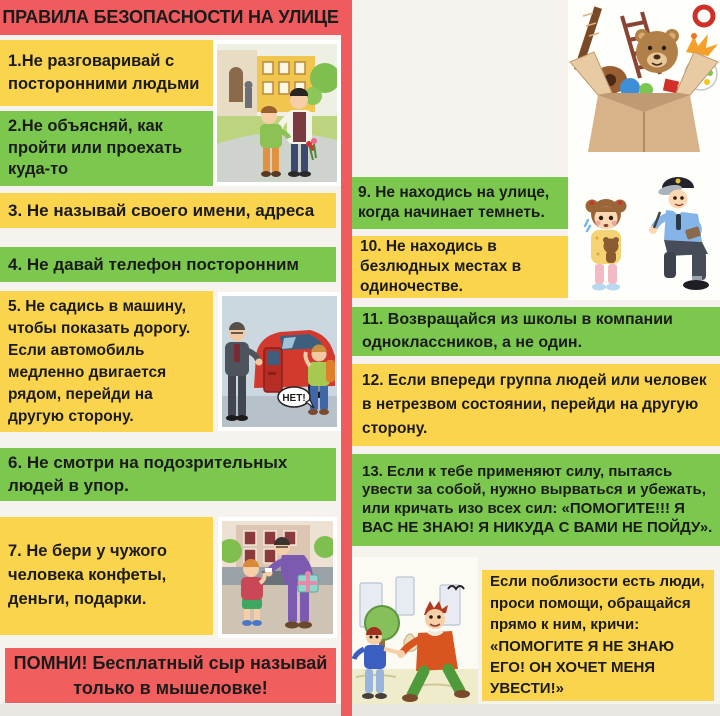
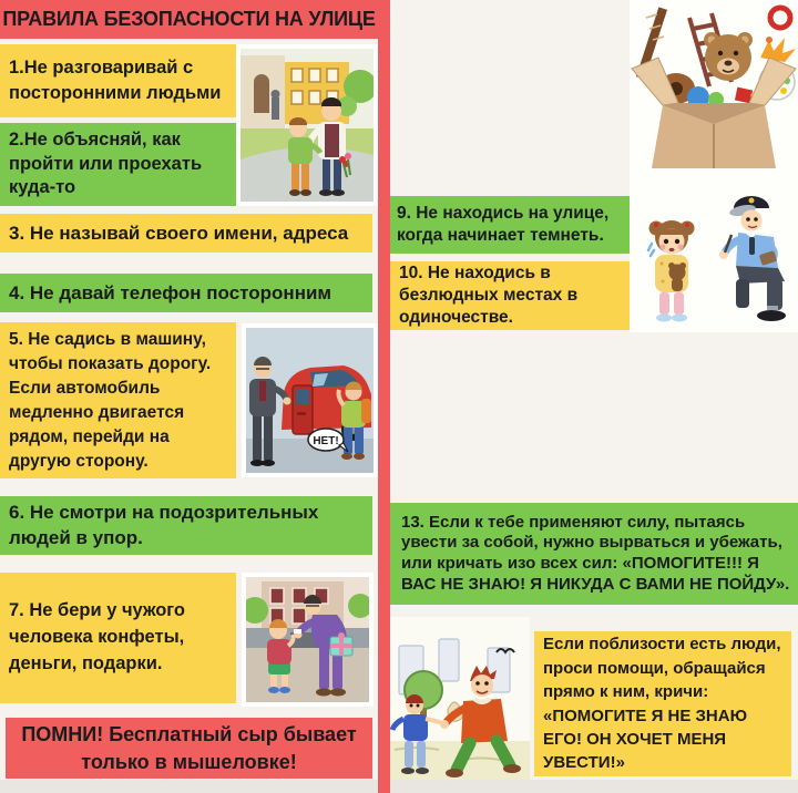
  ПРАВИЛА БЕЗОПАСНОСТИ НА УЛИЦЕ
  1.Не разговаривай с посторонними людьми
  2.Не объясняй, как пройти или проехать куда-то
  3. Не называй своего имени, адреса
  4. Не давай телефон посторонним
  5. Не садись в машину, чтобы показать дорогу. Если автомобиль медленно двигается рядом, перейди на другую сторону.
  НЕТ!
  6. Не смотри на подозрительных людей в упор.
  7. Не бери у чужого человека конфеты, деньги, подарки.
- ПОМНИ! Бесплатный сыр называй только в мышеловке!
+ ПОМНИ! Бесплатный сыр бывает только в мышеловке!
  9. Не находись на улице, когда начинает темнеть.
  10. Не находись в безлюдных местах в одиночестве.
- 11. Возвращайся из школы в компании одноклассников, а не один.
- 12. Если впереди группа людей или человек в нетрезвом состоянии, перейди на другую сторону.
  13. Если к тебе применяют силу, пытаясь увести за собой, нужно вырваться и убежать, или кричать изо всех сил: «ПОМОГИТЕ!!! Я ВАС НЕ ЗНАЮ! Я НИКУДА С ВАМИ НЕ ПОЙДУ».
  Если поблизости есть люди, проси помощи, обращайся прямо к ним, кричи: «ПОМОГИТЕ Я НЕ ЗНАЮ ЕГО! ОН ХОЧЕТ МЕНЯ УВЕСТИ!»
